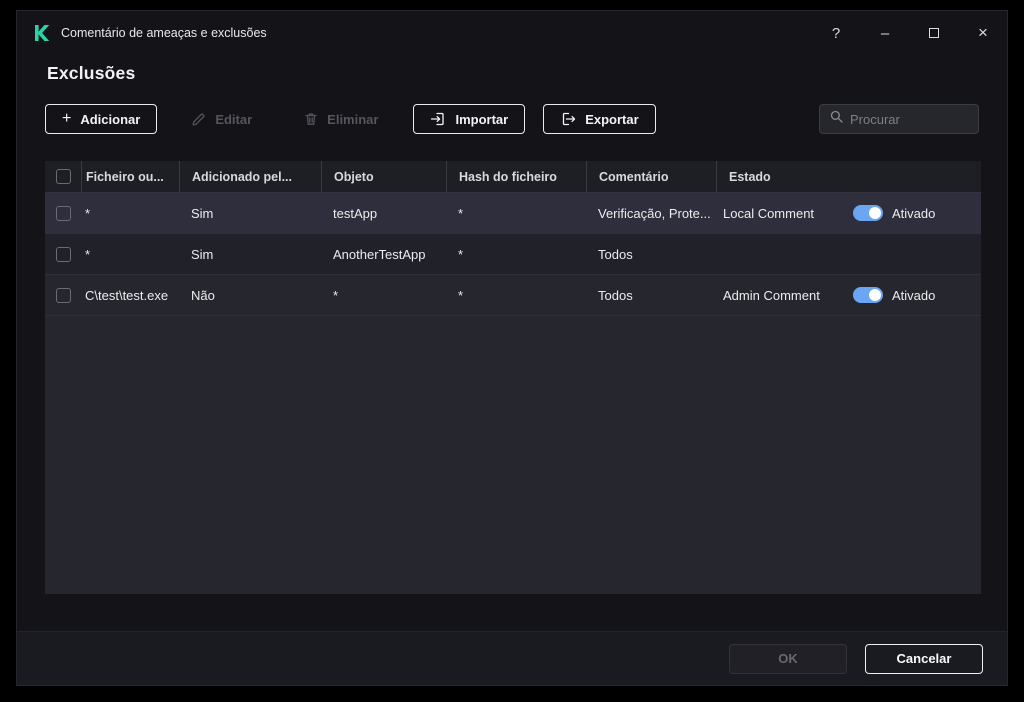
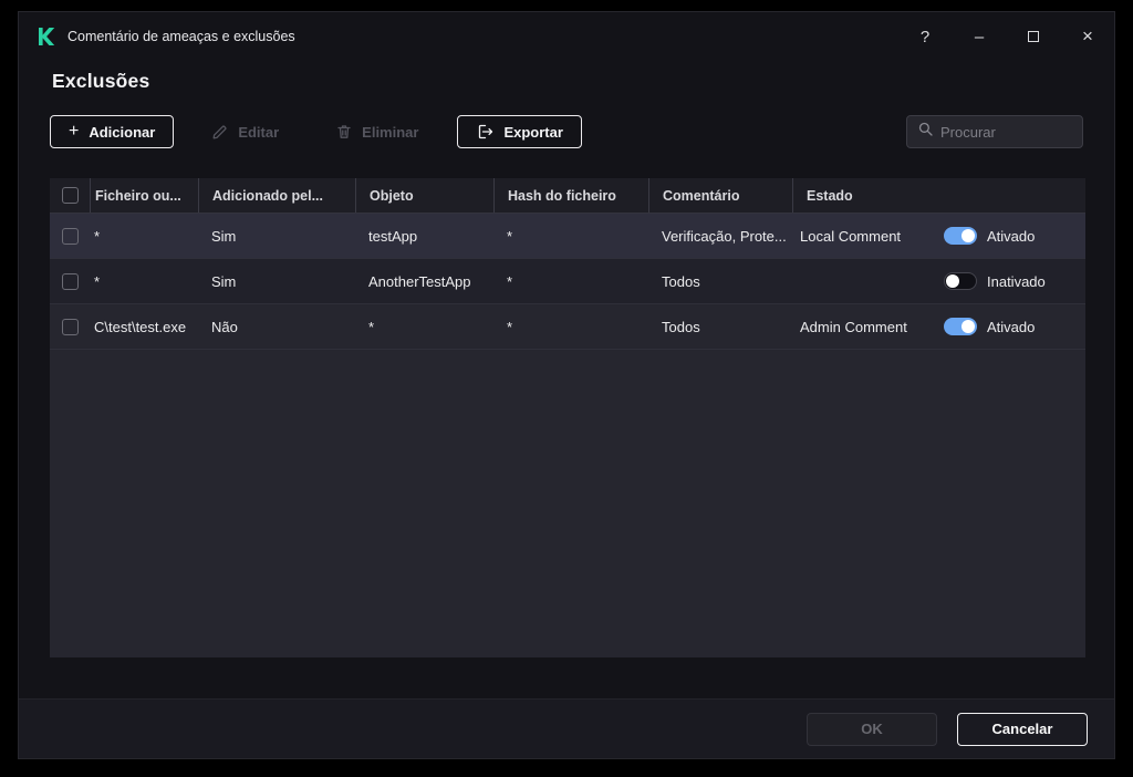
  Comentário de ameaças e exclusões
  ?
  –
  ×
  Exclusões
  +
  Adicionar
  Editar
  Eliminar
- Importar
  Exportar
  Procurar
  Ficheiro ou...
  Adicionado pel...
  Objeto
  Hash do ficheiro
  Comentário
  Estado
  *
  Sim
  testApp
  *
  Verificação, Prote...
  Local Comment
  Ativado
  *
  Sim
  AnotherTestApp
  *
  Todos
+ Inativado
  C\test\test.exe
  Não
  *
  *
  Todos
  Admin Comment
  Ativado
  OK
  Cancelar
